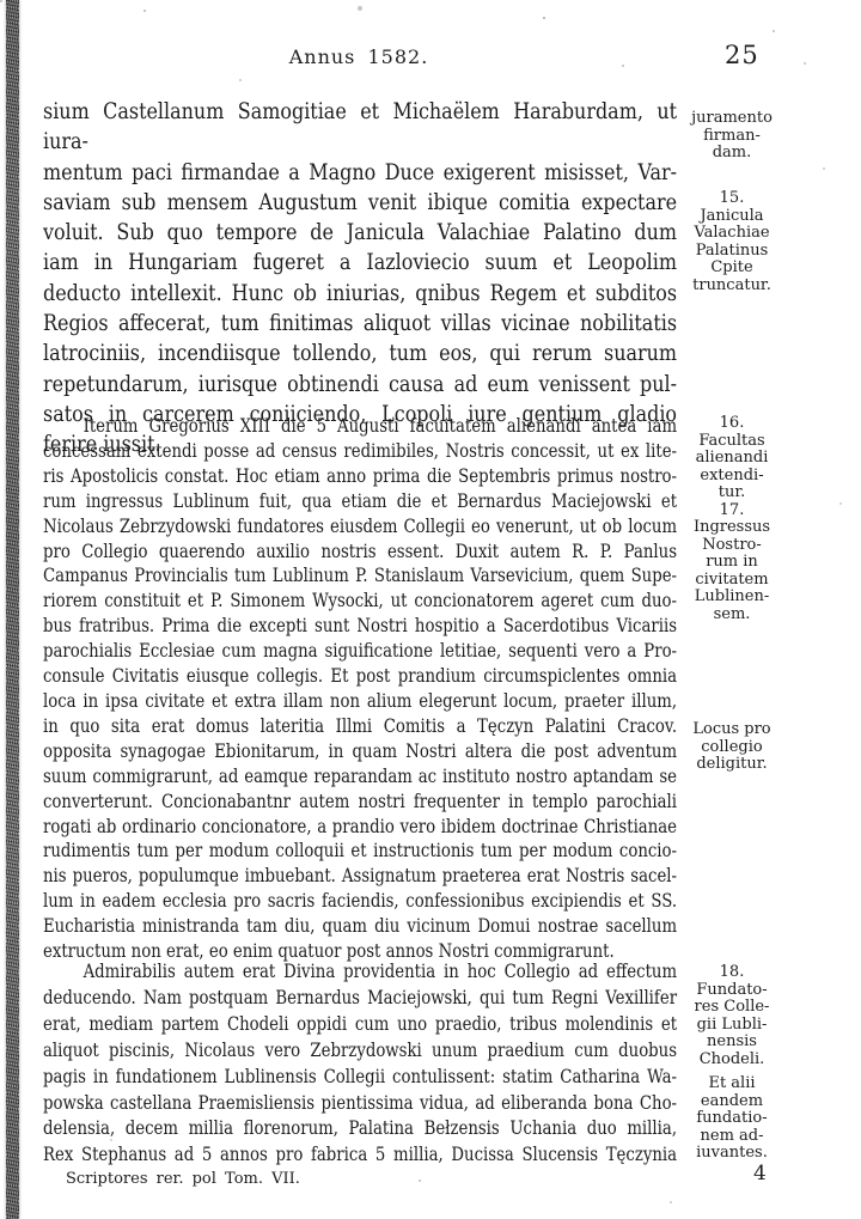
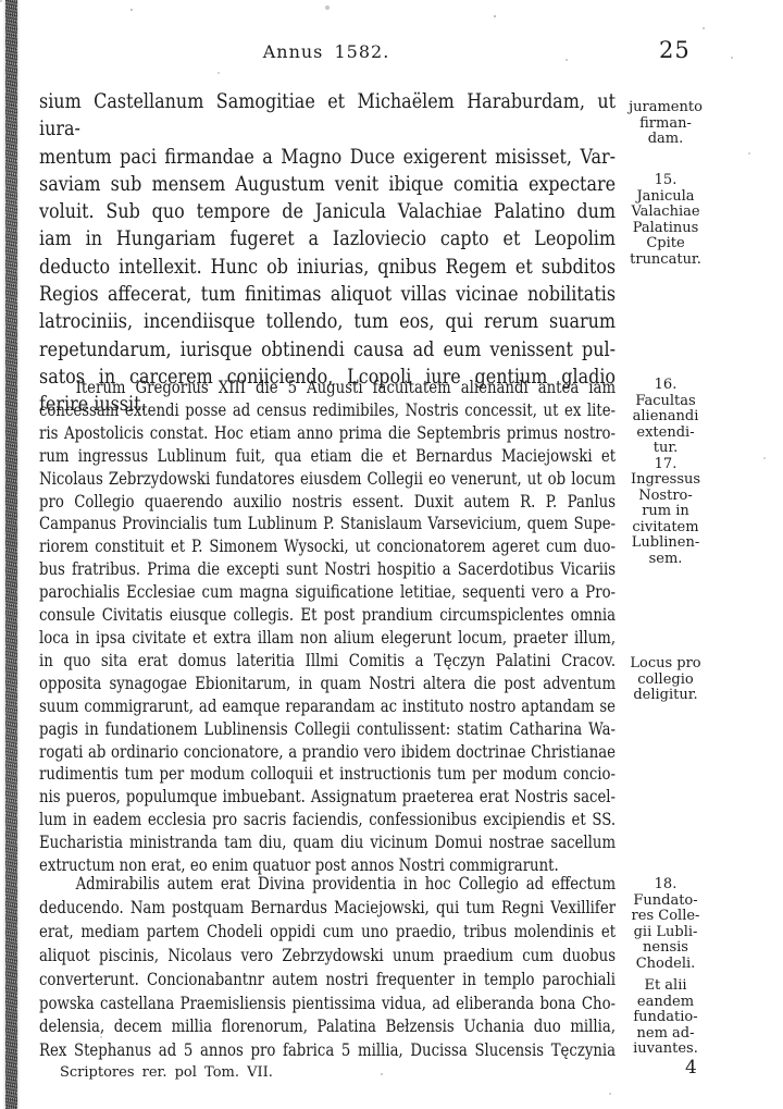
  Annus 1582.
  25
  sium Castellanum Samogitiae et Michaëlem Haraburdam, ut iura-
  mentum paci firmandae a Magno Duce exigerent misisset, Var-
  saviam sub mensem Augustum venit ibique comitia expectare
  voluit. Sub quo tempore de Janicula Valachiae Palatino dum
- iam in Hungariam fugeret a Iazloviecio suum et Leopolim
+ iam in Hungariam fugeret a Iazloviecio capto et Leopolim
  deducto intellexit. Hunc ob iniurias, qnibus Regem et subditos
  Regios affecerat, tum finitimas aliquot villas vicinae nobilitatis
  latrociniis, incendiisque tollendo, tum eos, qui rerum suarum
  repetundarum, iurisque obtinendi causa ad eum venissent pul-
  satos in carcerem coniiciendo, Lcopoli iure gentium gladio
  ferire iussit.
  Iterum Gregorius XIII die 5 Augusti facuitatem alienandi antea iam
  concessam extendi posse ad census redimibiles, Nostris concessit, ut ex lite-
  ris Apostolicis constat. Hoc etiam anno prima die Septembris primus nostro-
  rum ingressus Lublinum fuit, qua etiam die et Bernardus Maciejowski et
  Nicolaus Zebrzydowski fundatores eiusdem Collegii eo venerunt, ut ob locum
  pro Collegio quaerendo auxilio nostris essent. Duxit autem R. P. Panlus
  Campanus Provincialis tum Lublinum P. Stanislaum Varsevicium, quem Supe-
  riorem constituit et P. Simonem Wysocki, ut concionatorem ageret cum duo-
  bus fratribus. Prima die excepti sunt Nostri hospitio a Sacerdotibus Vicariis
  parochialis Ecclesiae cum magna siguificatione letitiae, sequenti vero a Pro-
  consule Civitatis eiusque collegis. Et post prandium circumspiclentes omnia
  loca in ipsa civitate et extra illam non alium elegerunt locum, praeter illum,
  in quo sita erat domus lateritia Illmi Comitis a Tęczyn Palatini Cracov.
  opposita synagogae Ebionitarum, in quam Nostri altera die post adventum
  suum commigrarunt, ad eamque reparandam ac instituto nostro aptandam se
- converterunt. Concionabantnr autem nostri frequenter in templo parochiali
+ pagis in fundationem Lublinensis Collegii contulissent: statim Catharina Wa-
  rogati ab ordinario concionatore, a prandio vero ibidem doctrinae Christianae
  rudimentis tum per modum colloquii et instructionis tum per modum concio-
  nis pueros, populumque imbuebant. Assignatum praeterea erat Nostris sacel-
  lum in eadem ecclesia pro sacris faciendis, confessionibus excipiendis et SS.
  Eucharistia ministranda tam diu, quam diu vicinum Domui nostrae sacellum
  extructum non erat, eo enim quatuor post annos Nostri commigrarunt.
  Admirabilis autem erat Divina providentia in hoc Collegio ad effectum
  deducendo. Nam postquam Bernardus Maciejowski, qui tum Regni Vexillifer
  erat, mediam partem Chodeli oppidi cum uno praedio, tribus molendinis et
  aliquot piscinis, Nicolaus vero Zebrzydowski unum praedium cum duobus
- pagis in fundationem Lublinensis Collegii contulissent: statim Catharina Wa-
+ converterunt. Concionabantnr autem nostri frequenter in templo parochiali
  powska castellana Praemisliensis pientissima vidua, ad eliberanda bona Cho-
  delensia, decem millia florenorum, Palatina Bełzensis Uchania duo millia,
  Rex Stephanus ad 5 annos pro fabrica 5 millia, Ducissa Slucensis Tęczynia
  juramento
  firman-
  dam.
  15.
  Janicula
  Valachiae
  Palatinus
  Cpite
  truncatur.
  16.
  Facultas
  alienandi
  extendi-
  tur.
  17.
  Ingressus
  Nostro-
  rum in
  civitatem
  Lublinen-
  sem.
  Locus pro
  collegio
  deligitur.
  18.
  Fundato-
  res Colle-
  gii Lubli-
  nensis
  Chodeli.
  Et alii
  eandem
  fundatio-
  nem ad-
  iuvantes.
  Scriptores rer. pol Tom. VII.
  4
